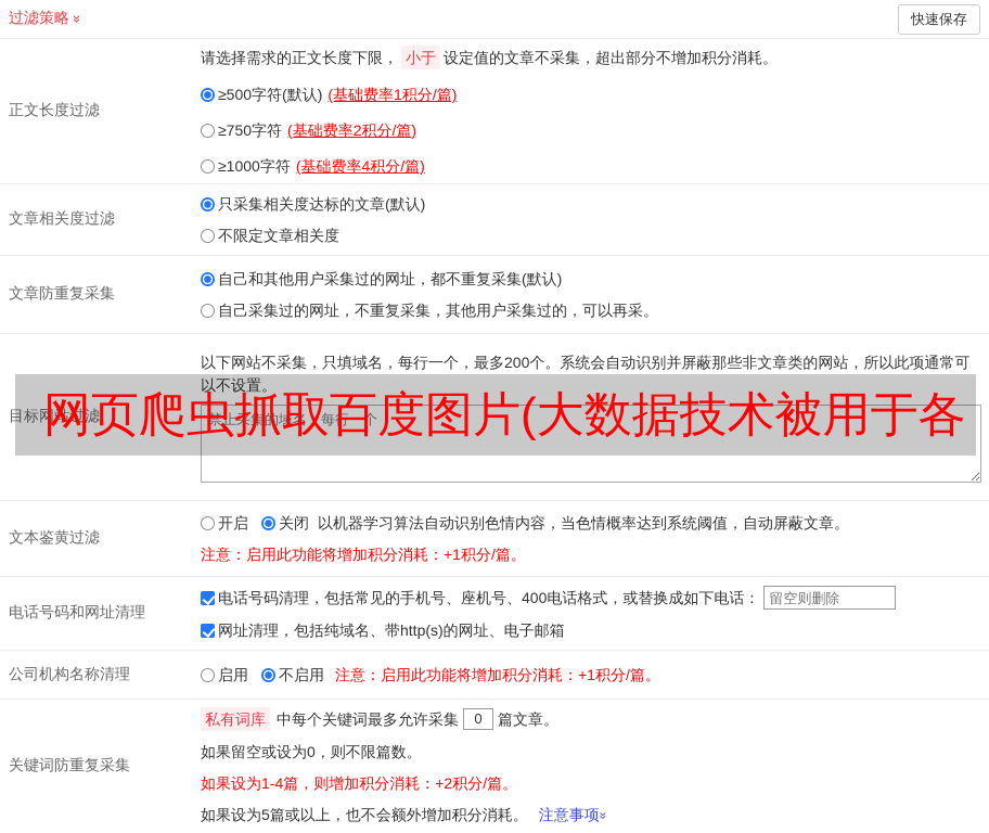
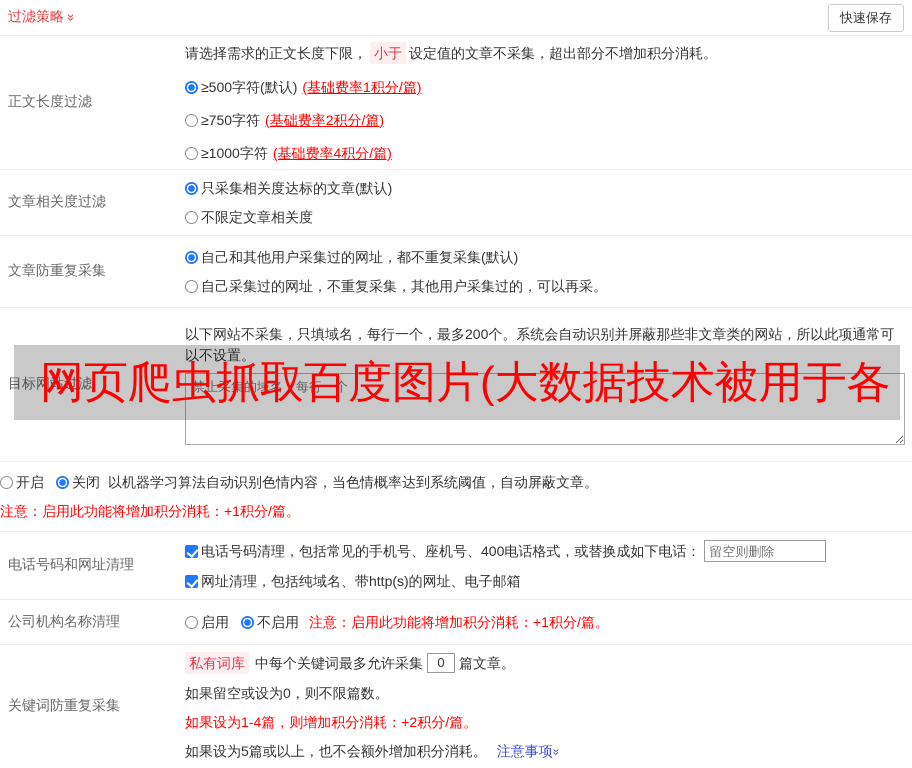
  过滤策略
  快速保存
  正文长度过滤
  请选择需求的正文长度下限，
  小于
  设定值的文章不采集，超出部分不增加积分消耗。
  ≥500字符(默认)
  (基础费率1积分/篇)
  ≥750字符
  (基础费率2积分/篇)
  ≥1000字符
  (基础费率4积分/篇)
  文章相关度过滤
  只采集相关度达标的文章(默认)
  不限定文章相关度
  文章防重复采集
  自己和其他用户采集过的网址，都不重复采集(默认)
  自己采集过的网址，不重复采集，其他用户采集过的，可以再采。
  目标网站过滤
  以下网站不采集，只填域名，每行一个，最多200个。系统会自动识别并屏蔽那些非文章类的网站，所以此项通常可以不设置。
  禁止采集的域名，每行一个
- 文本鉴黄过滤
  开启
  关闭
  以机器学习算法自动识别色情内容，当色情概率达到系统阈值，自动屏蔽文章。
  注意：启用此功能将增加积分消耗：+1积分/篇。
  电话号码和网址清理
  电话号码清理，包括常见的手机号、座机号、400电话格式，或替换成如下电话：
  留空则删除
  网址清理，包括纯域名、带http(s)的网址、电子邮箱
  公司机构名称清理
  启用
  不启用
  注意：启用此功能将增加积分消耗：+1积分/篇。
  关键词防重复采集
  私有词库
  中每个关键词最多允许采集
  0
  篇文章。
  如果留空或设为0，则不限篇数。
  如果设为1-4篇，则增加积分消耗：+2积分/篇。
  如果设为5篇或以上，也不会额外增加积分消耗。
  注意事项
  网页爬虫抓取百度图片(大数据技术被用于各
